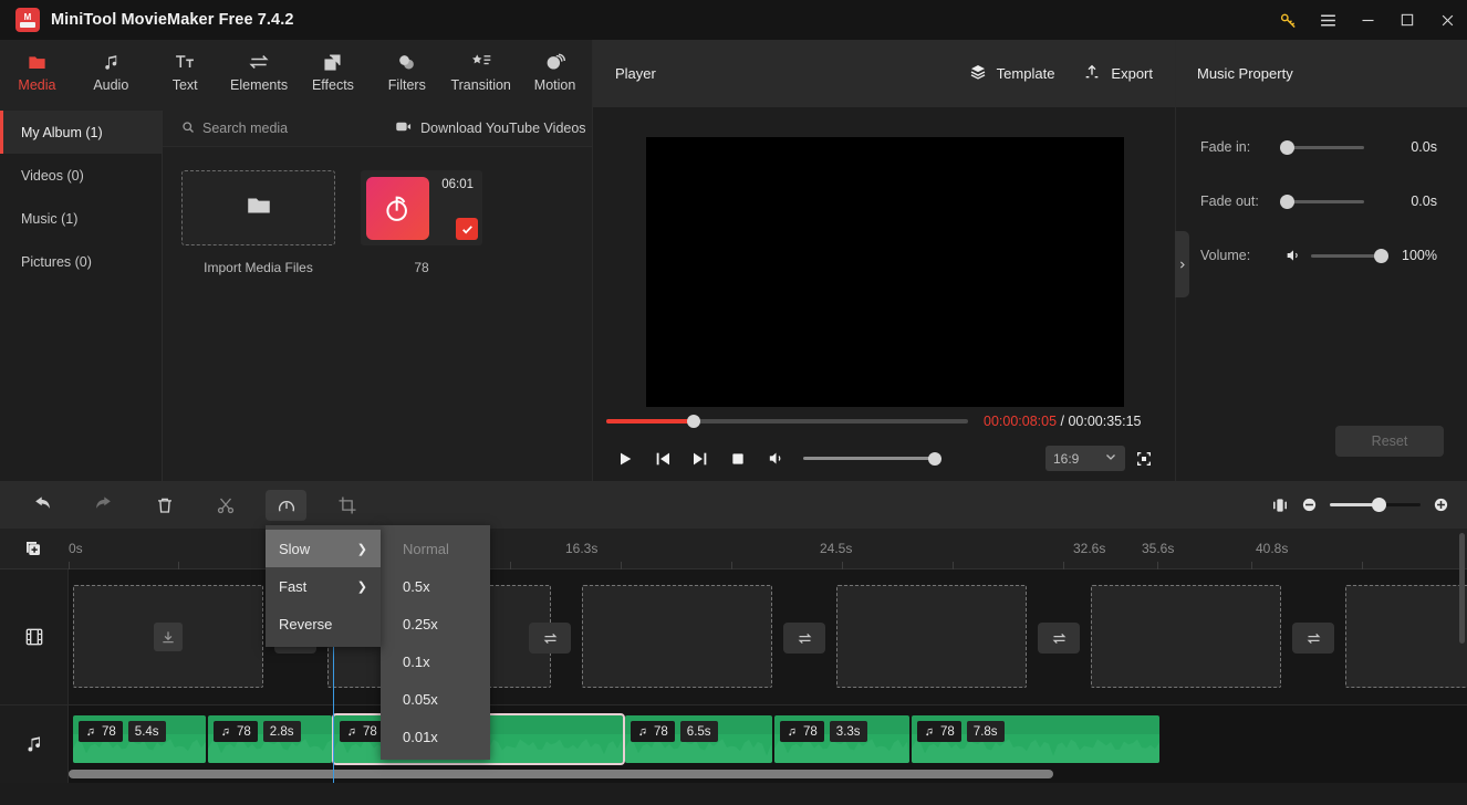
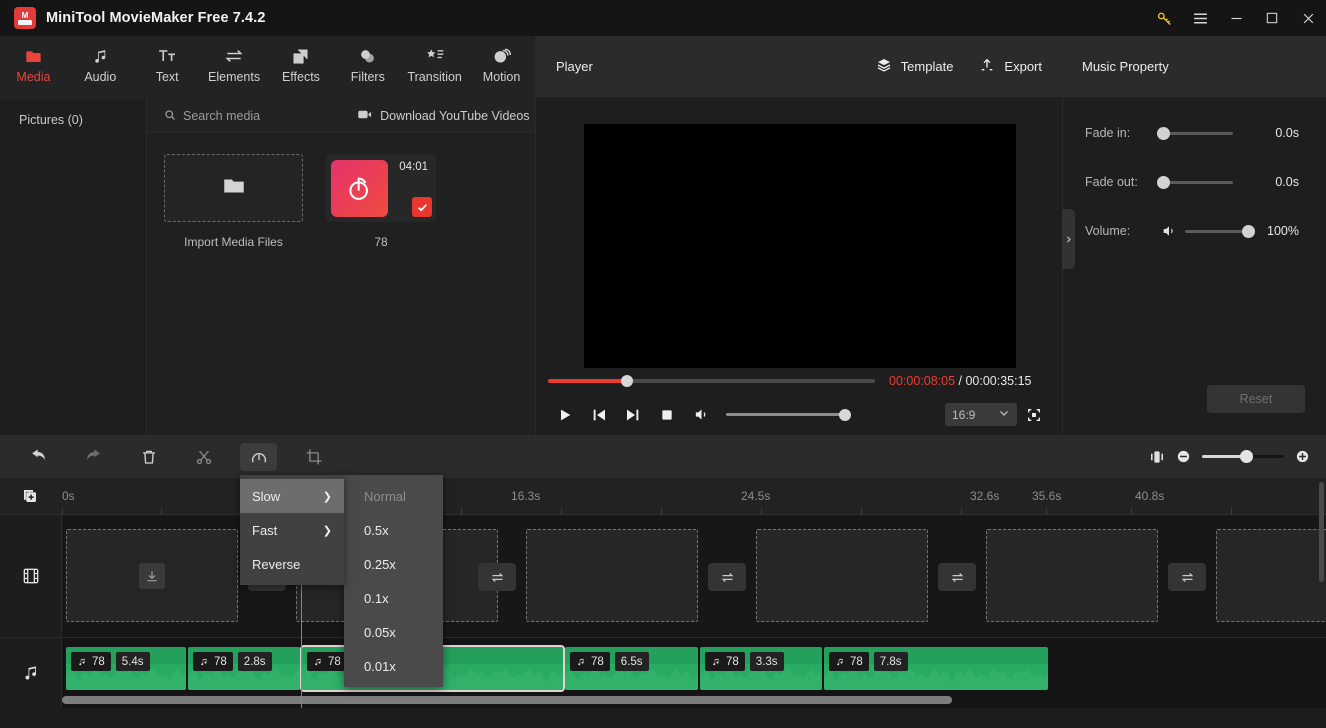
  M
  MiniTool MovieMaker Free 7.4.2
  Media
  Audio
  Text
  Elements
  Effects
  Filters
  Transition
  Motion
- My Album (1)
- Videos (0)
- Music (1)
  Pictures (0)
  Search media
  Download YouTube Videos
  Import Media Files
- 06:01
+ 04:01
  78
  Player
  Template
  Export
  00:00:08:05 / 00:00:35:15
  16:9
  Music Property
  Fade in:
  0.0s
  Fade out:
  0.0s
  Volume:
  100%
  Reset
  0s
  16.3s
  24.5s
  32.6s
  35.6s
  40.8s
  78
  5.4s
  78
  2.8s
  78
  78
  6.5s
  78
  3.3s
  78
  7.8s
  Slow
  ❯
  Fast
  ❯
  Reverse
  Normal
  0.5x
  0.25x
  0.1x
  0.05x
  0.01x
